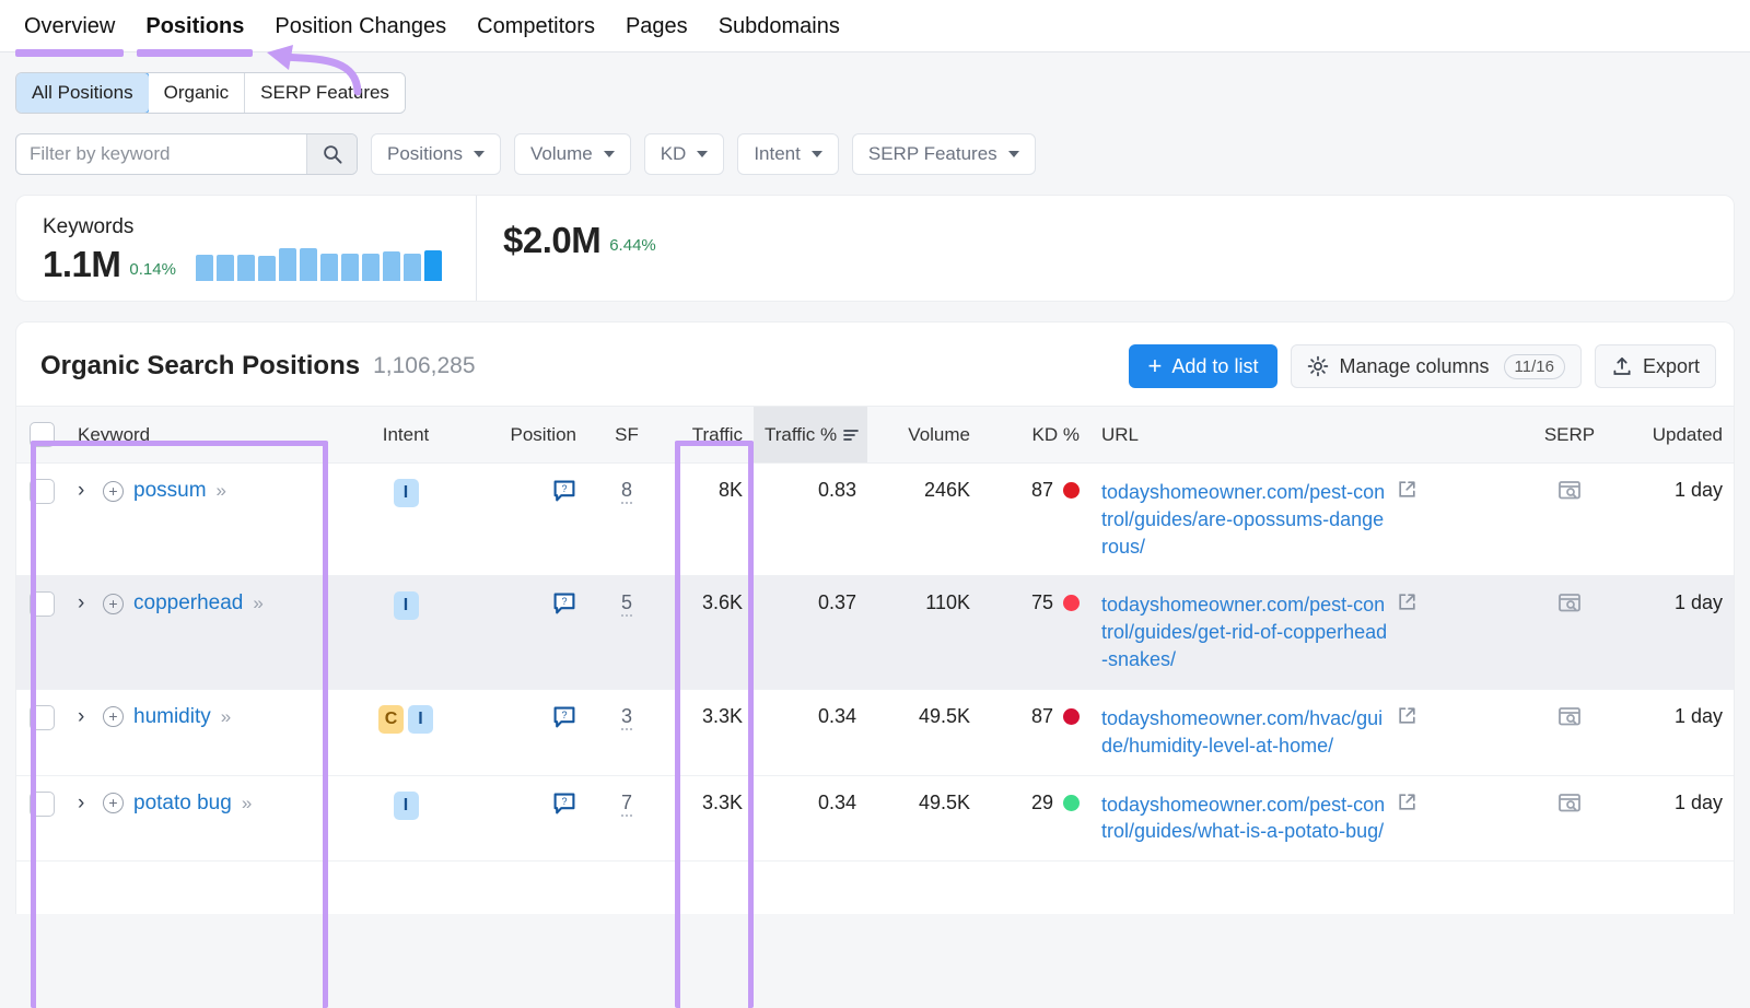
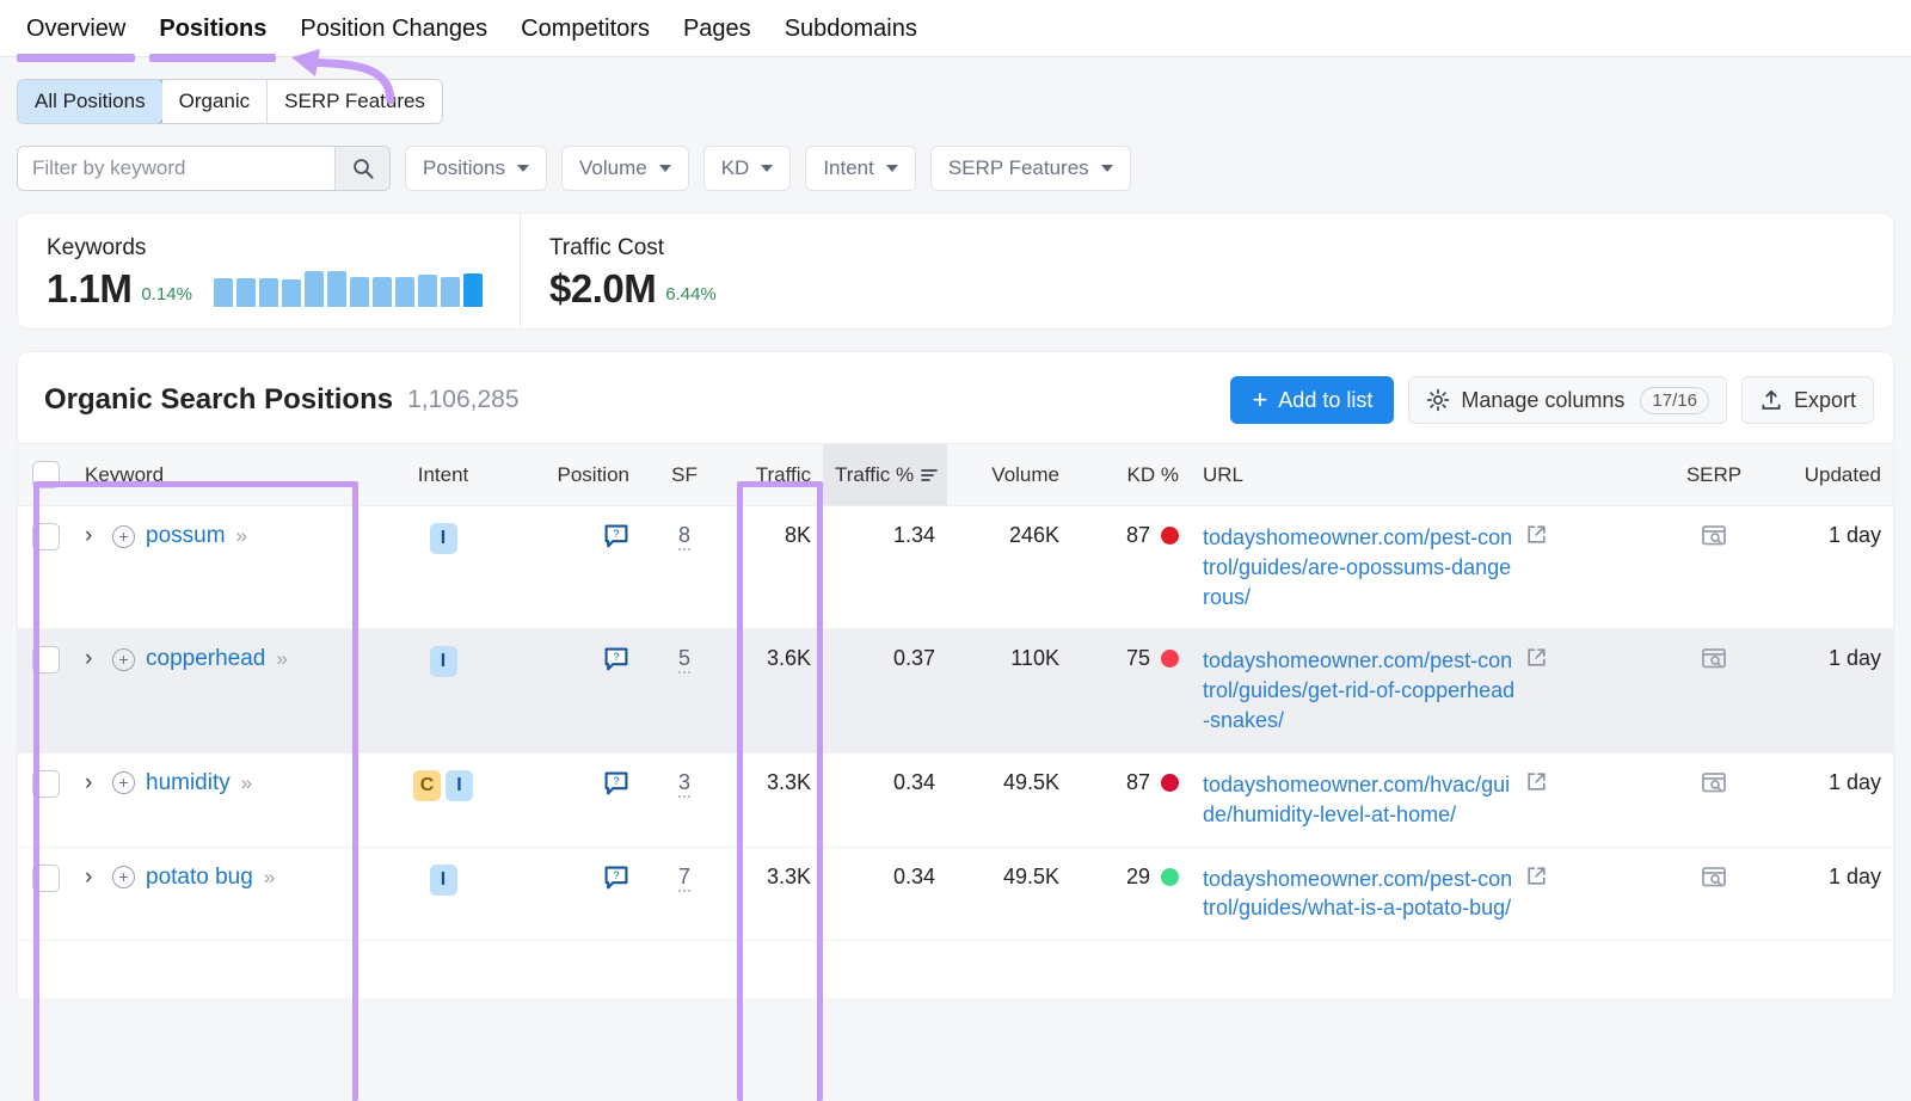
  Overview
  Positions
  Position Changes
  Competitors
  Pages
  Subdomains
  All Positions
  Organic
  SERP Featres
  Filter by keyword
  Positions
  Volume
  KD
  Intent
  SERP Features
  Keywords
  1.1M
  0.14%
+ Traffic Cost
  $2.0M
  6.44%
  Organic Search Positions
  1,106,285
  +
  Add to list
  Manage columns
- 11/16
+ 17/16
  Export
  	Keyword	Intent	Position	SF	Traffic	Traffic %	Volume	KD %	URL	SERP	Updated
- 	› + possum »	I	?	8	8K	0.83	246K	87	todayshomeowner.com/pest-control/guides/are-opossums-dangerous/		1 day
+ 	› + possum »	I	?	8	8K	1.34	246K	87	todayshomeowner.com/pest-control/guides/are-opossums-dangerous/		1 day
  	› + copperhead »	I	?	5	3.6K	0.37	110K	75	todayshomeowner.com/pest-control/guides/get-rid-of-copperhead-snakes/		1 day
  	› + humidity »	C I	?	3	3.3K	0.34	49.5K	87	todayshomeowner.com/hvac/guide/humidity-level-at-home/		1 day
  	› + potato bug »	I	?	7	3.3K	0.34	49.5K	29	todayshomeowner.com/pest-control/guides/what-is-a-potato-bug/		1 day
